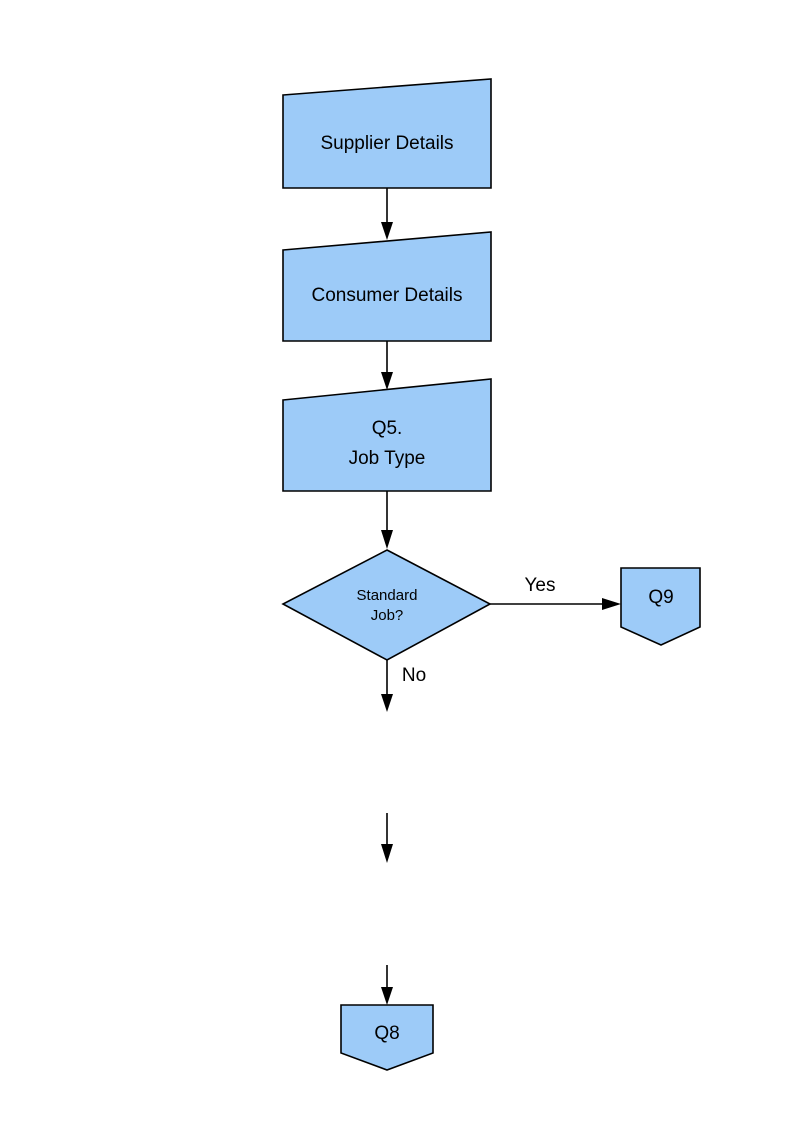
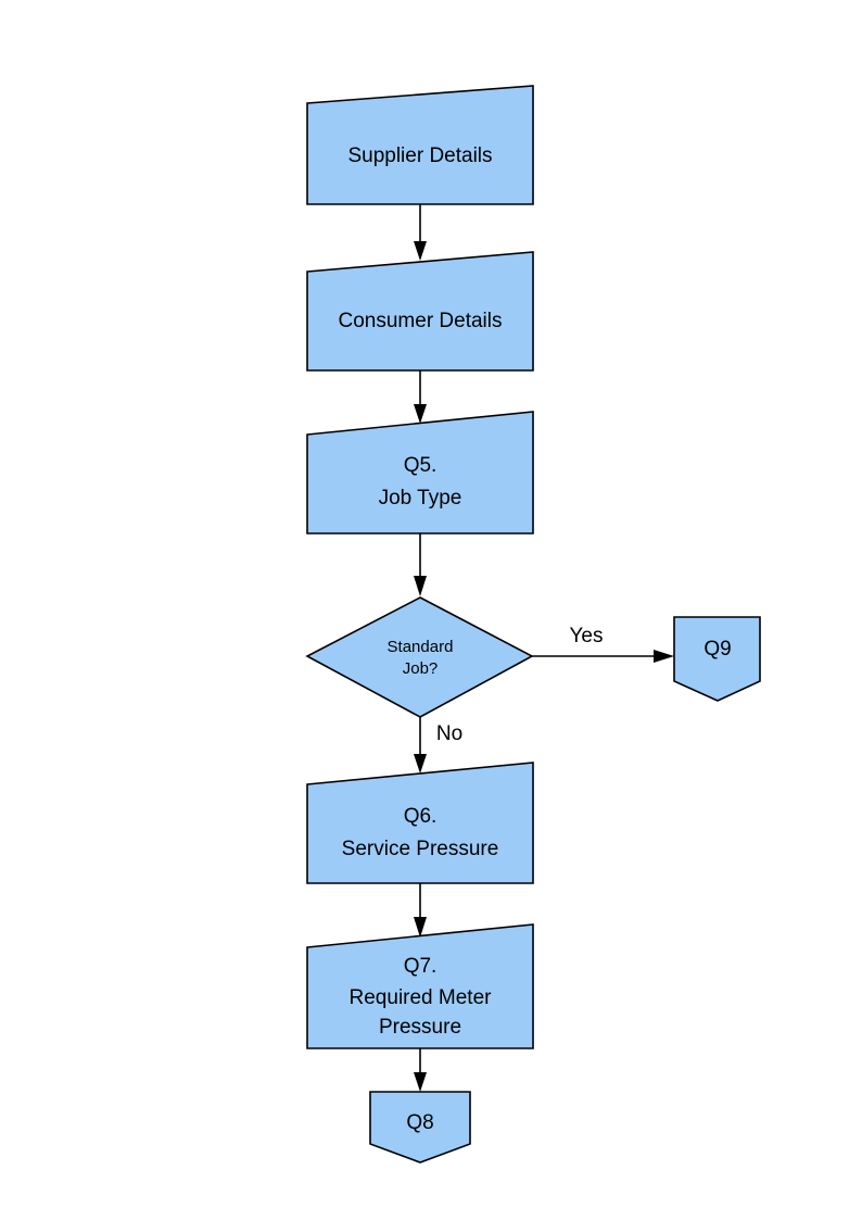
  Supplier Details
  Consumer Details
  Q5.
  Job Type
  Standard
  Job?
  Yes
  Q9
  No
+ Q6.
+ Service Pressure
+ Q7.
+ Required Meter
+ Pressure
  Q8
